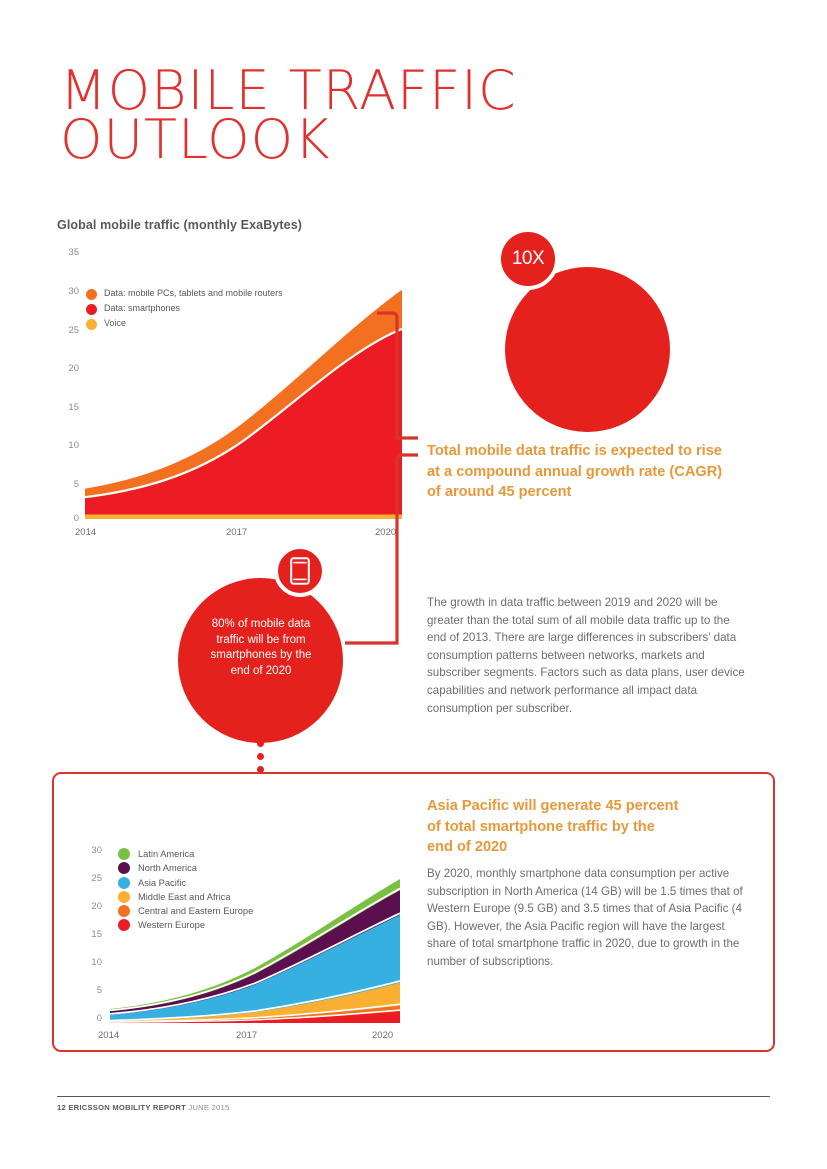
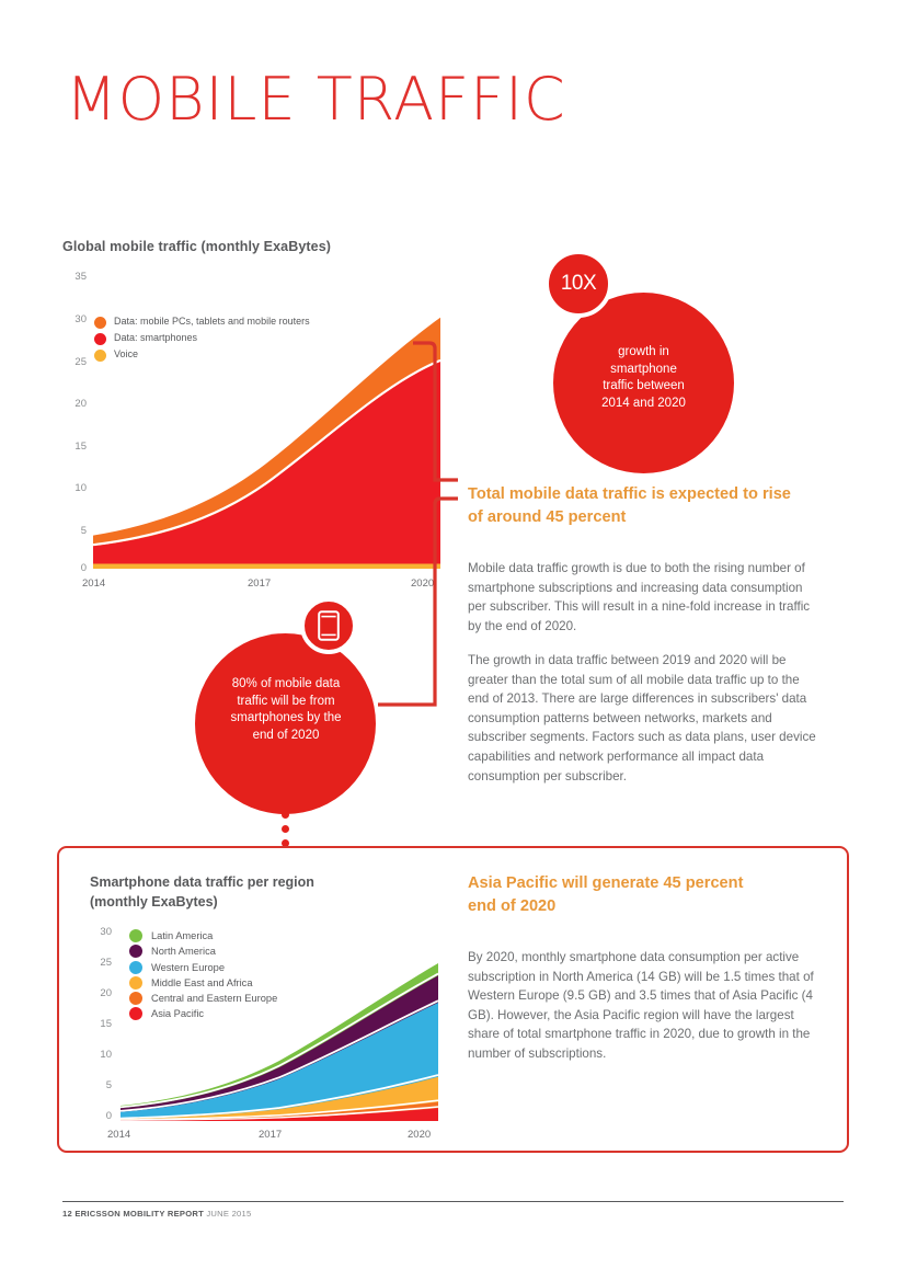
  MOBILE TRAFFIC
- OUTLOOK
  Global mobile traffic (monthly ExaBytes)
  35
  30
  25
  20
  15
  10
  5
  0
  2014
  2017
  2020
  Data: mobile PCs, tablets and mobile routers
  Data: smartphones
  Voice
  10X
+ growth in
+ smartphone
+ traffic between
+ 2014 and 2020
  80% of mobile data
  traffic will be from
  smartphones by the
  end of 2020
  Total mobile data traffic is expected to rise
- at a compound annual growth rate (CAGR)
  of around 45 percent
+ Mobile data traffic growth is due to both the rising number of smartphone subscriptions and increasing data consumption per subscriber. This will result in a nine-fold increase in traffic by the end of 2020.
  The growth in data traffic between 2019 and 2020 will be greater than the total sum of all mobile data traffic up to the end of 2013. There are large differences in subscribers' data consumption patterns between networks, markets and subscriber segments. Factors such as data plans, user device capabilities and network performance all impact data consumption per subscriber.
+ Smartphone data traffic per region
+ (monthly ExaBytes)
  30
  25
  20
  15
  10
  5
  0
  2014
  2017
  2020
  Latin America
  North America
- Asia Pacific
+ Western Europe
  Middle East and Africa
  Central and Eastern Europe
- Western Europe
+ Asia Pacific
  Asia Pacific will generate 45 percent
- of total smartphone traffic by the
  end of 2020
  By 2020, monthly smartphone data consumption per active subscription in North America (14 GB) will be 1.5 times that of Western Europe (9.5 GB) and 3.5 times that of Asia Pacific (4 GB). However, the Asia Pacific region will have the largest share of total smartphone traffic in 2020, due to growth in the number of subscriptions.
  12 ERICSSON MOBILITY REPORT JUNE 2015
